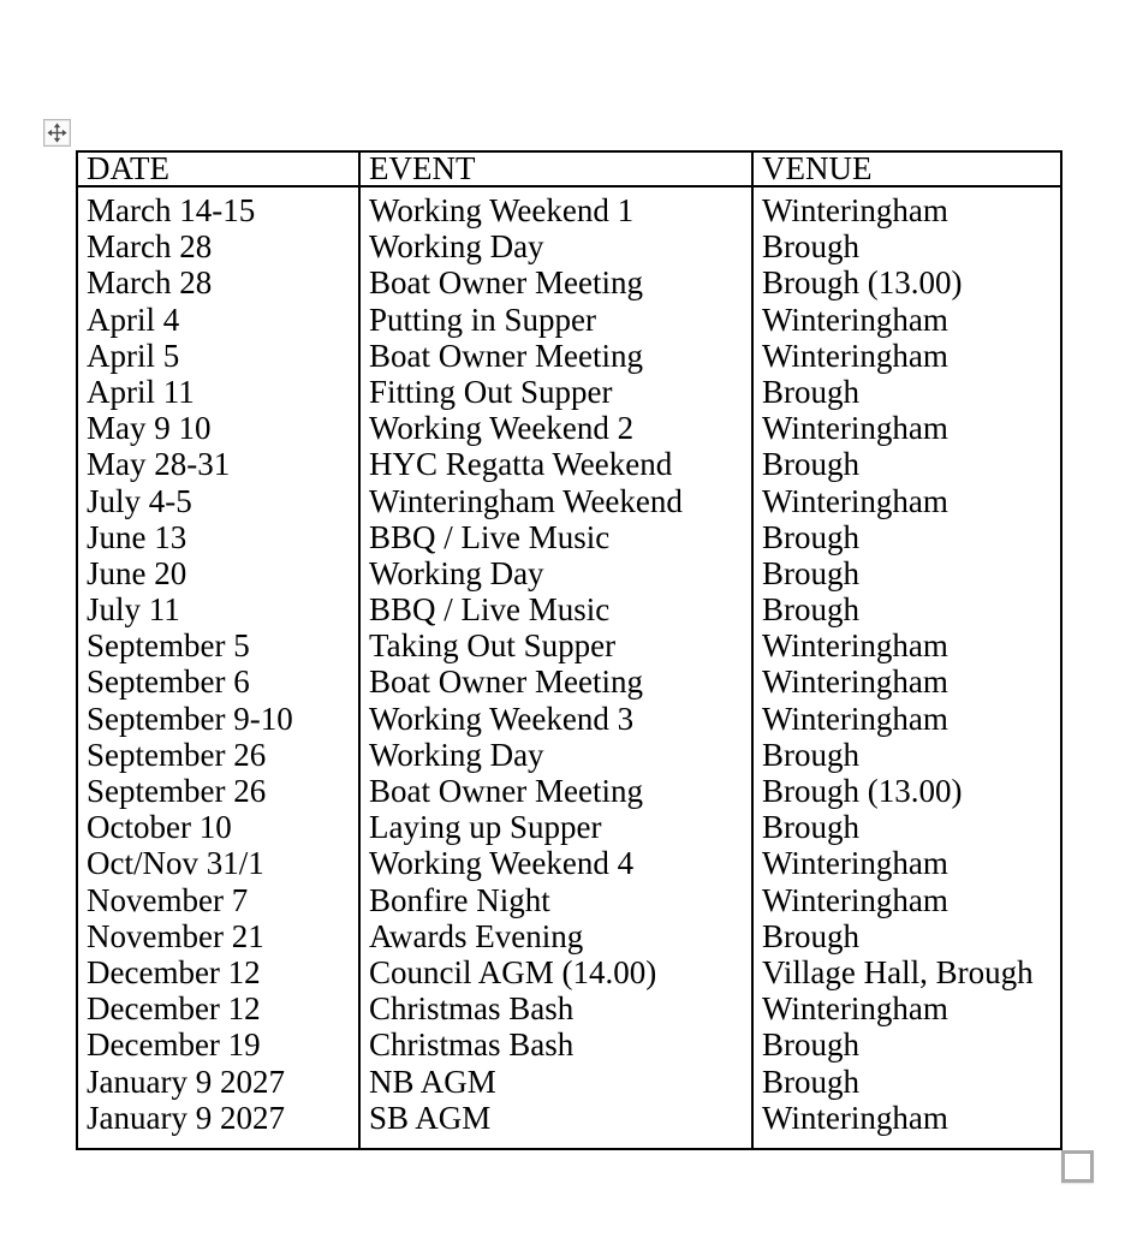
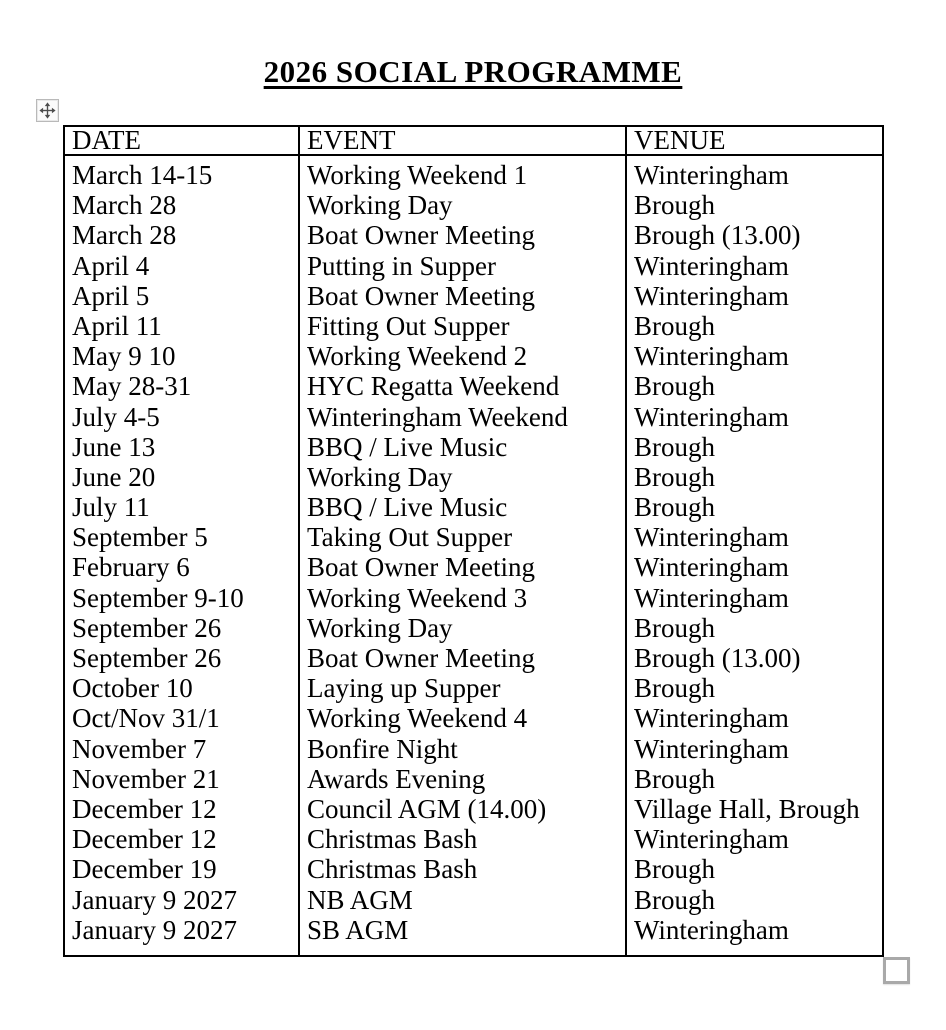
+ 2026 SOCIAL PROGRAMME
  DATE	EVENT	VENUE
- March 14-15March 28March 28April 4April 5April 11May 9 10May 28-31July 4-5June 13June 20July 11September 5September 6September 9-10September 26September 26October 10Oct/Nov 31/1November 7November 21December 12December 12December 19January 9 2027January 9 2027	Working Weekend 1Working DayBoat Owner MeetingPutting in SupperBoat Owner MeetingFitting Out SupperWorking Weekend 2HYC Regatta WeekendWinteringham WeekendBBQ / Live MusicWorking DayBBQ / Live MusicTaking Out SupperBoat Owner MeetingWorking Weekend 3Working DayBoat Owner MeetingLaying up SupperWorking Weekend 4Bonfire NightAwards EveningCouncil AGM (14.00)Christmas BashChristmas BashNB AGMSB AGM	WinteringhamBroughBrough (13.00)WinteringhamWinteringhamBroughWinteringhamBroughWinteringhamBroughBroughBroughWinteringhamWinteringhamWinteringhamBroughBrough (13.00)BroughWinteringhamWinteringhamBroughVillage Hall, BroughWinteringhamBroughBroughWinteringham
+ March 14-15March 28March 28April 4April 5April 11May 9 10May 28-31July 4-5June 13June 20July 11September 5February 6September 9-10September 26September 26October 10Oct/Nov 31/1November 7November 21December 12December 12December 19January 9 2027January 9 2027	Working Weekend 1Working DayBoat Owner MeetingPutting in SupperBoat Owner MeetingFitting Out SupperWorking Weekend 2HYC Regatta WeekendWinteringham WeekendBBQ / Live MusicWorking DayBBQ / Live MusicTaking Out SupperBoat Owner MeetingWorking Weekend 3Working DayBoat Owner MeetingLaying up SupperWorking Weekend 4Bonfire NightAwards EveningCouncil AGM (14.00)Christmas BashChristmas BashNB AGMSB AGM	WinteringhamBroughBrough (13.00)WinteringhamWinteringhamBroughWinteringhamBroughWinteringhamBroughBroughBroughWinteringhamWinteringhamWinteringhamBroughBrough (13.00)BroughWinteringhamWinteringhamBroughVillage Hall, BroughWinteringhamBroughBroughWinteringham
